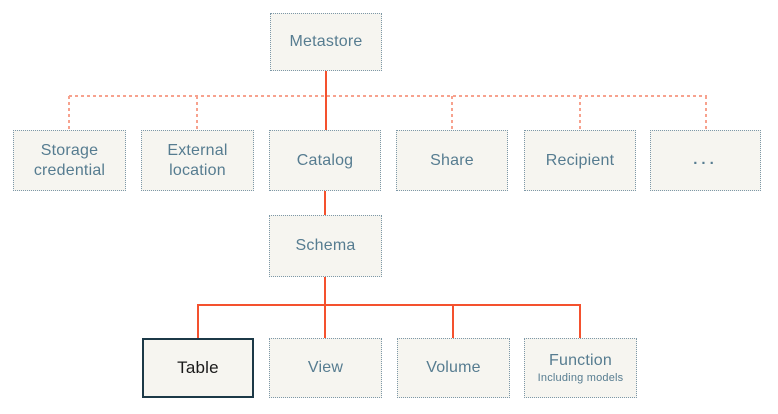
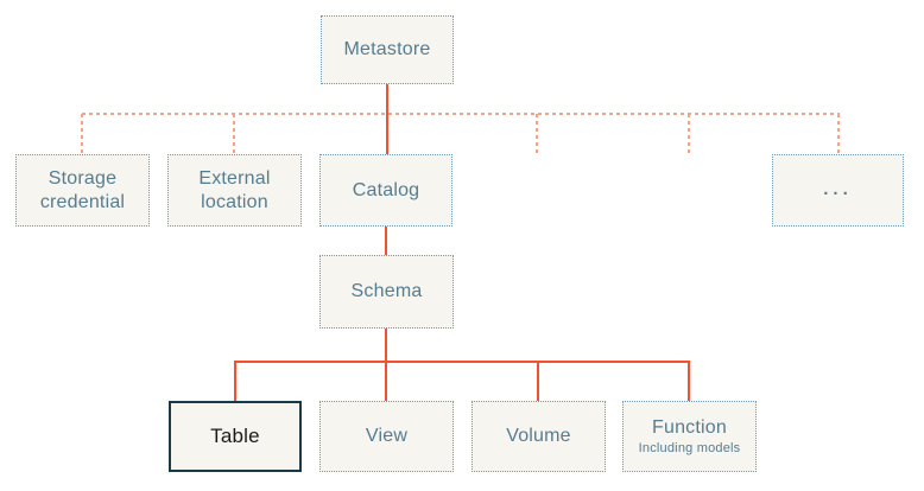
  Metastore
  Storage credential
  External location
  Catalog
- Share
- Recipient
  ...
  Schema
  Table
  View
  Volume
  Function
  Including models
